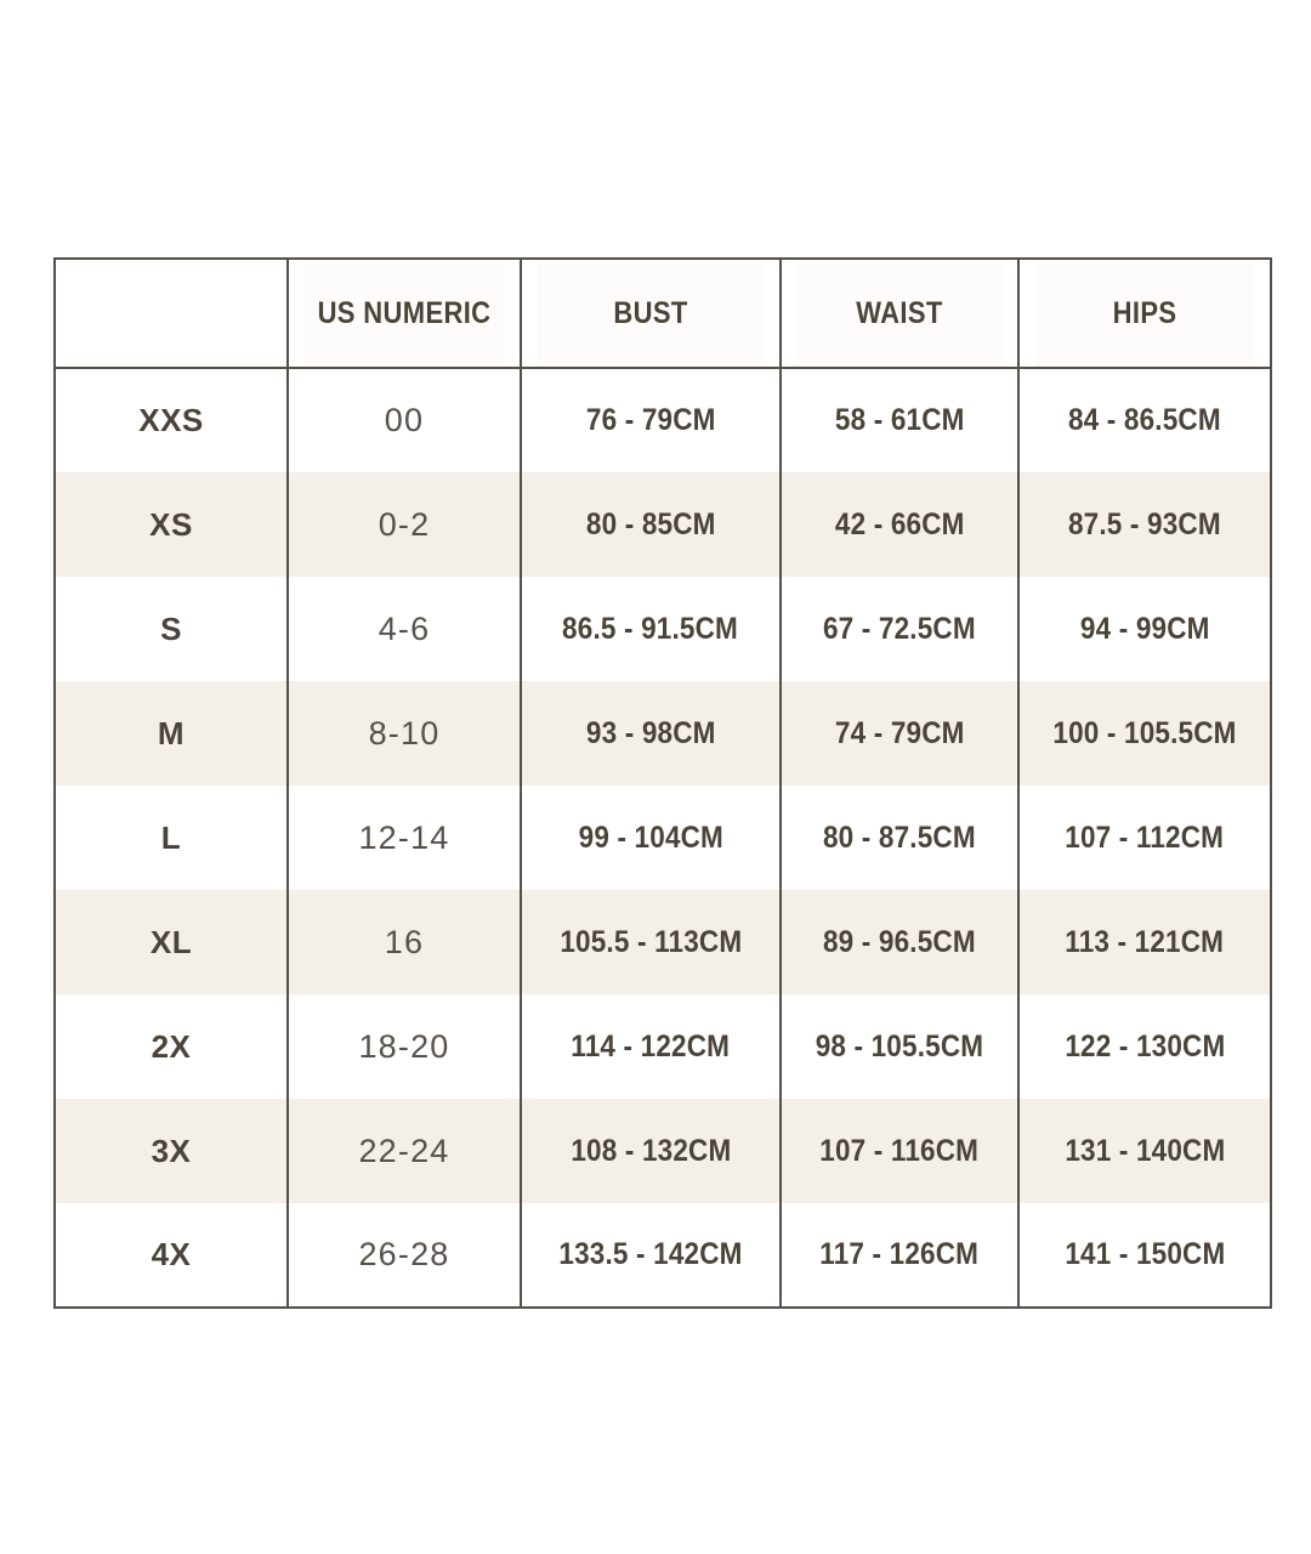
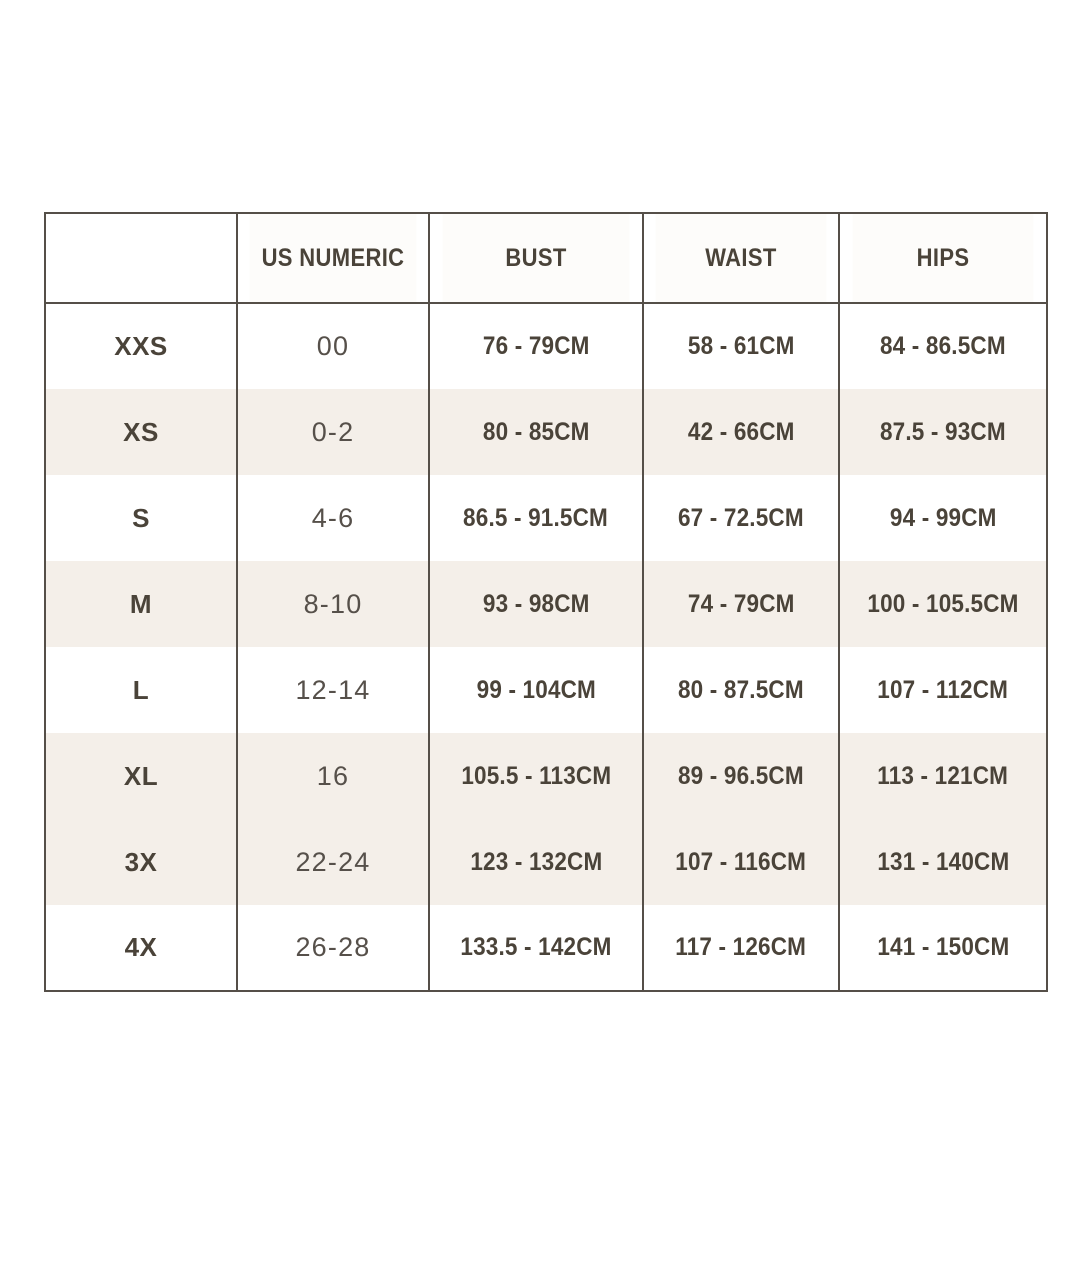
  	US NUMERIC	BUST	WAIST	HIPS
  XXS	00	76 - 79CM	58 - 61CM	84 - 86.5CM
  XS	0-2	80 - 85CM	42 - 66CM	87.5 - 93CM
  S	4-6	86.5 - 91.5CM	67 - 72.5CM	94 - 99CM
  M	8-10	93 - 98CM	74 - 79CM	100 - 105.5CM
  L	12-14	99 - 104CM	80 - 87.5CM	107 - 112CM
  XL	16	105.5 - 113CM	89 - 96.5CM	113 - 121CM
- 2X	18-20	114 - 122CM	98 - 105.5CM	122 - 130CM
- 3X	22-24	108 - 132CM	107 - 116CM	131 - 140CM
+ 3X	22-24	123 - 132CM	107 - 116CM	131 - 140CM
  4X	26-28	133.5 - 142CM	117 - 126CM	141 - 150CM
